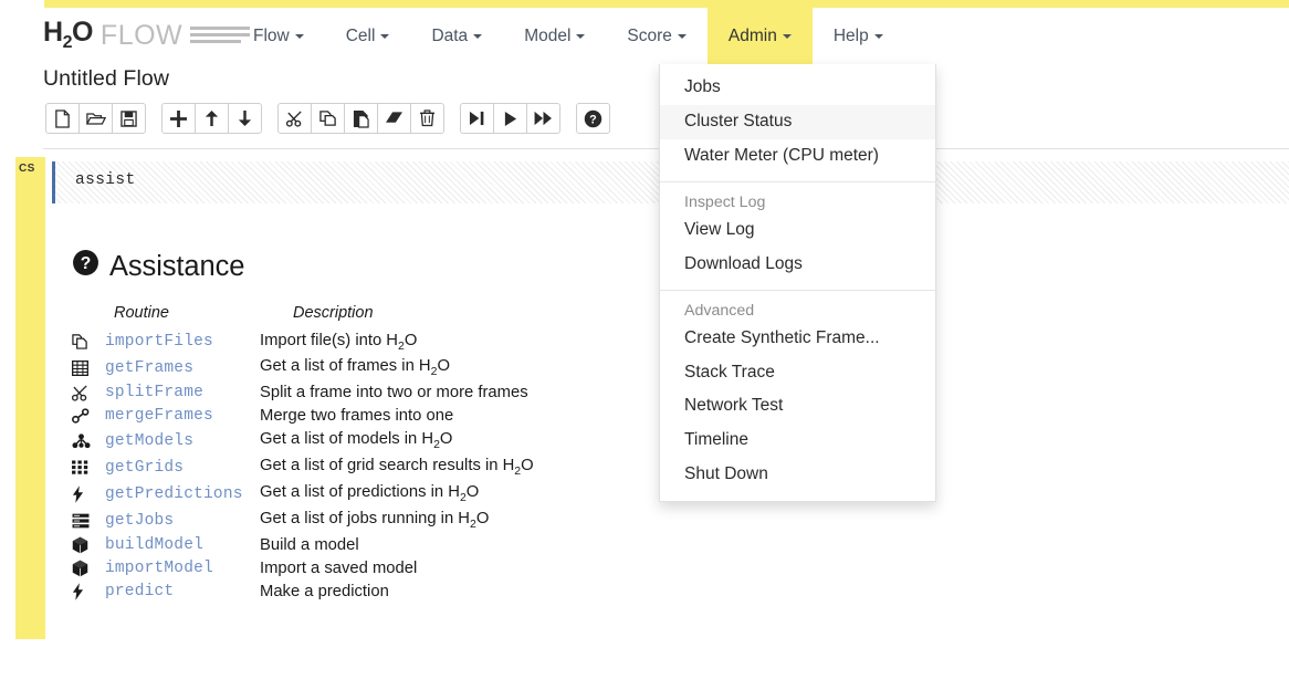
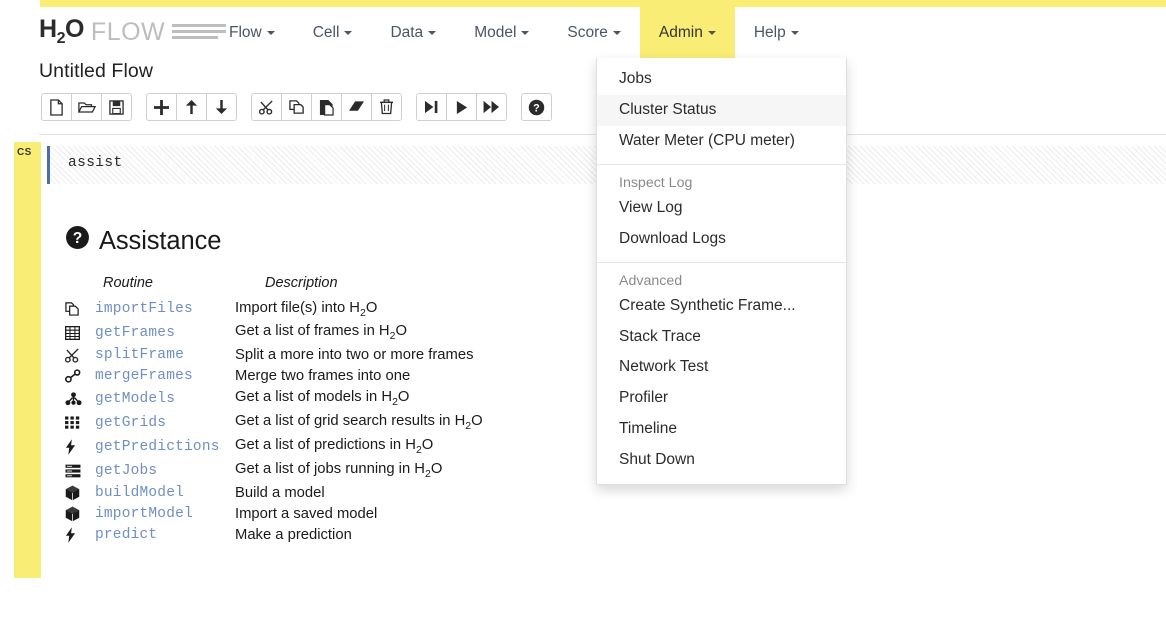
  H2O
  FLOW
  Flow
  Cell
  Data
  Model
  Score
  Admin
  Help
  Untitled Flow
  ?
  CS
  assist
  ?
  Assistance
  	Routine	Description
  	importFiles	Import file(s) into H2O
  	getFrames	Get a list of frames in H2O
- 	splitFrame	Split a frame into two or more frames
+ 	splitFrame	Split a more into two or more frames
  	mergeFrames	Merge two frames into one
  	getModels	Get a list of models in H2O
  	getGrids	Get a list of grid search results in H2O
  	getPredictions	Get a list of predictions in H2O
  	getJobs	Get a list of jobs running in H2O
  	buildModel	Build a model
  	importModel	Import a saved model
  	predict	Make a prediction
  Jobs
  Cluster Status
  Water Meter (CPU meter)
  Inspect Log
  View Log
  Download Logs
  Advanced
  Create Synthetic Frame...
  Stack Trace
  Network Test
+ Profiler
  Timeline
  Shut Down
